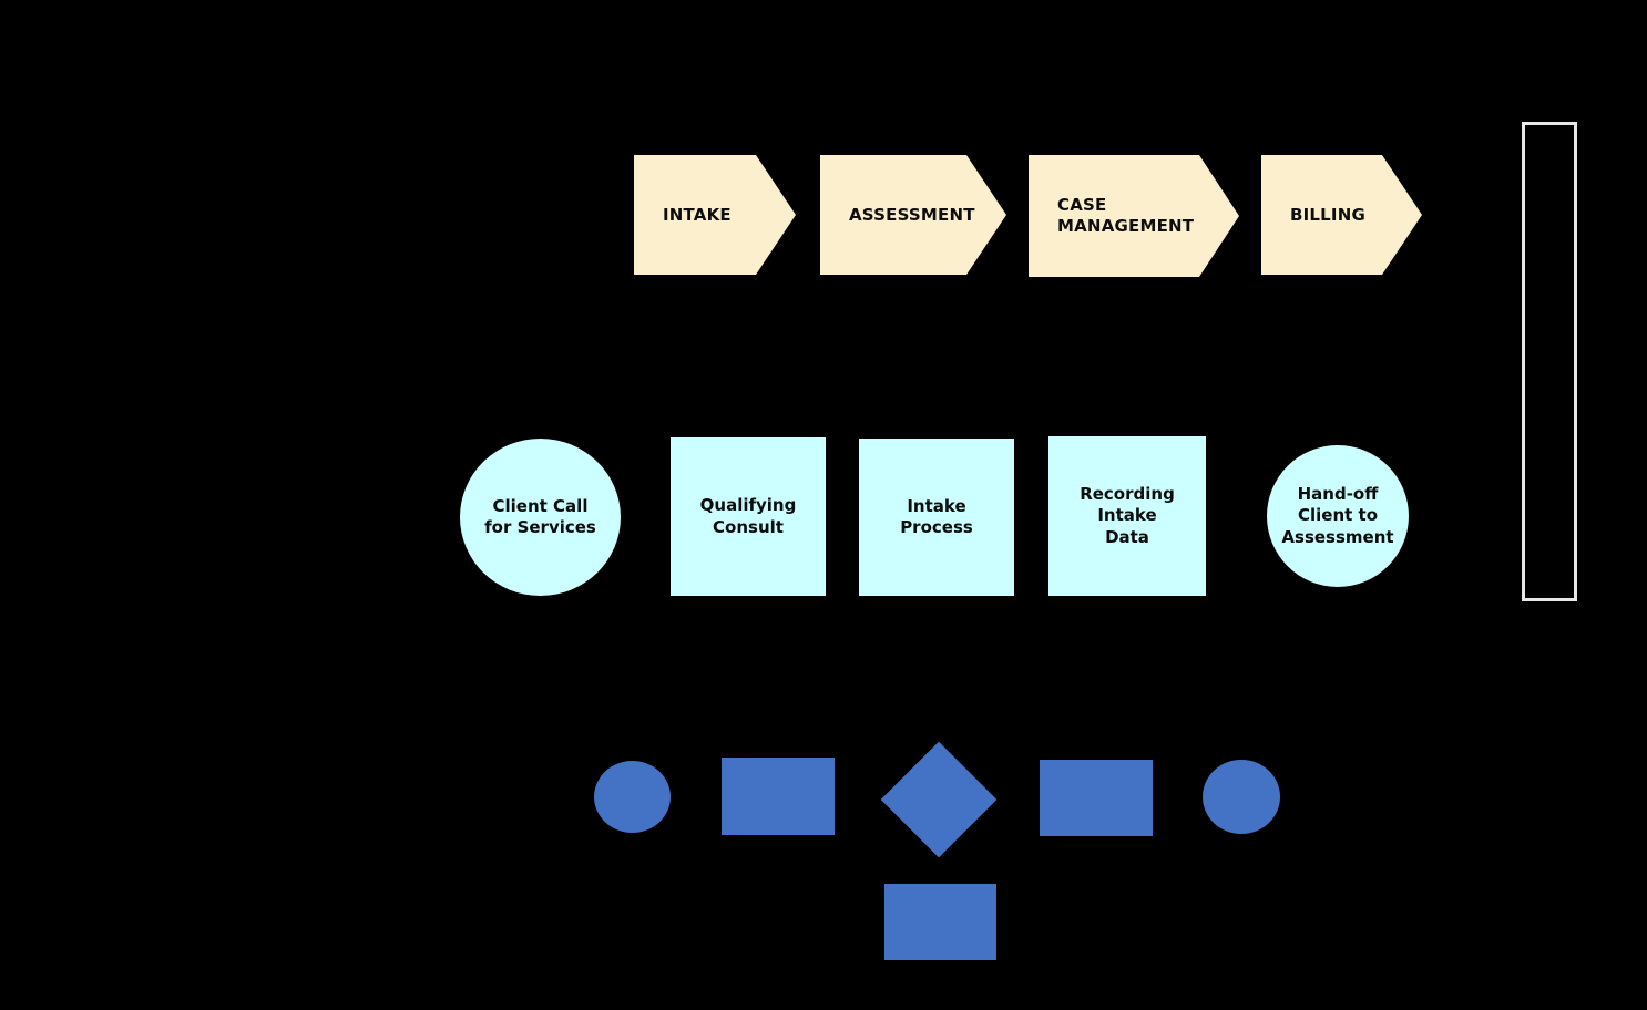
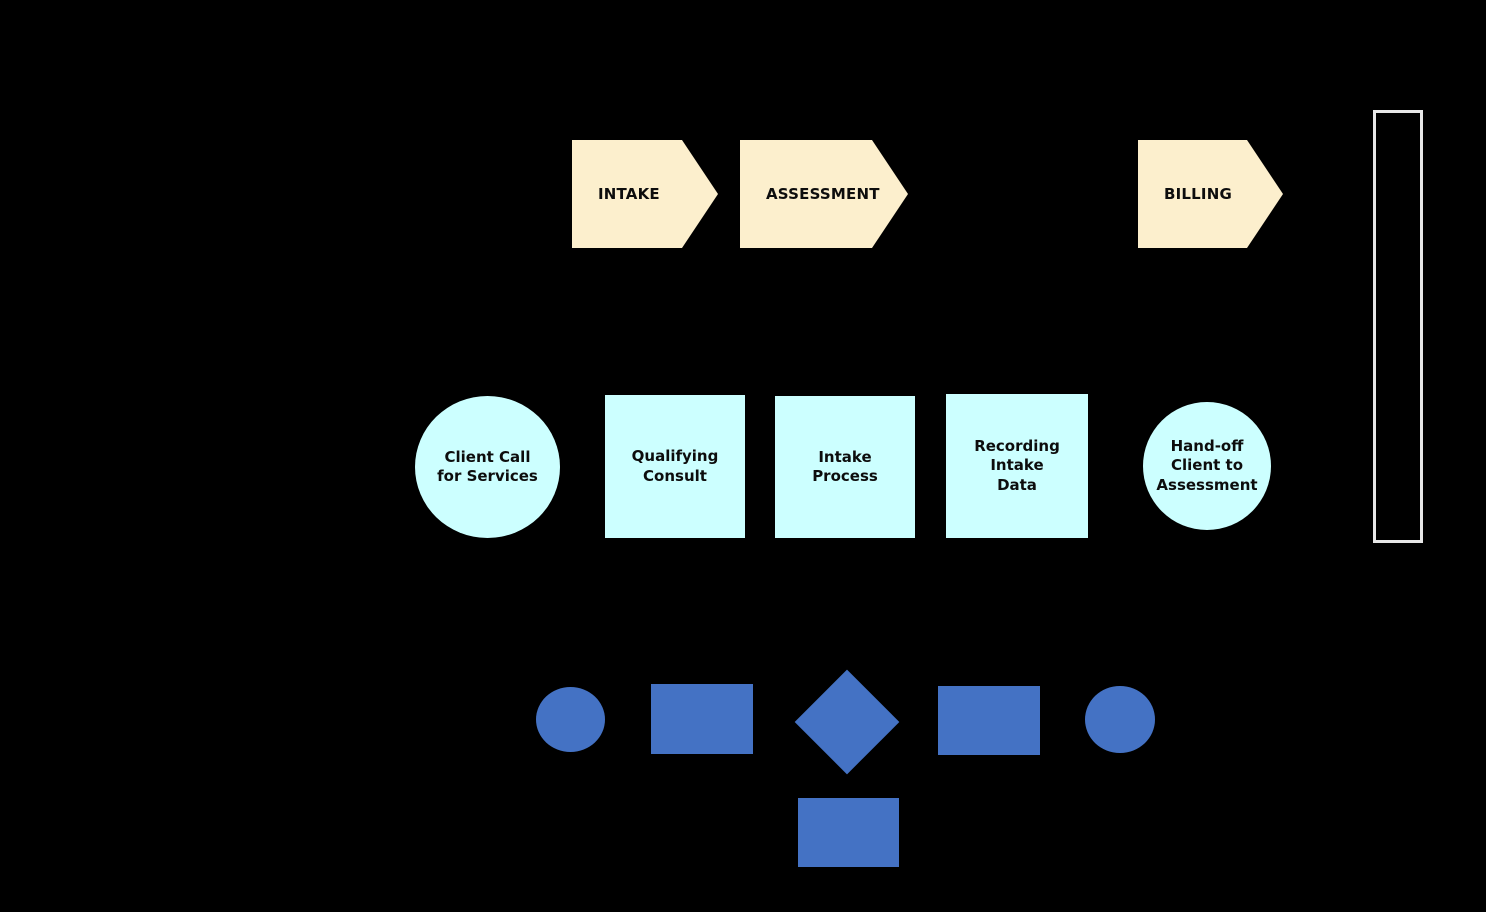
  INTAKE
  ASSESSMENT
- CASE
- MANAGEMENT
  BILLING
  Client Call
  for Services
  Qualifying
  Consult
  Intake
  Process
  Recording
  Intake
  Data
  Hand-off
  Client to
  Assessment
